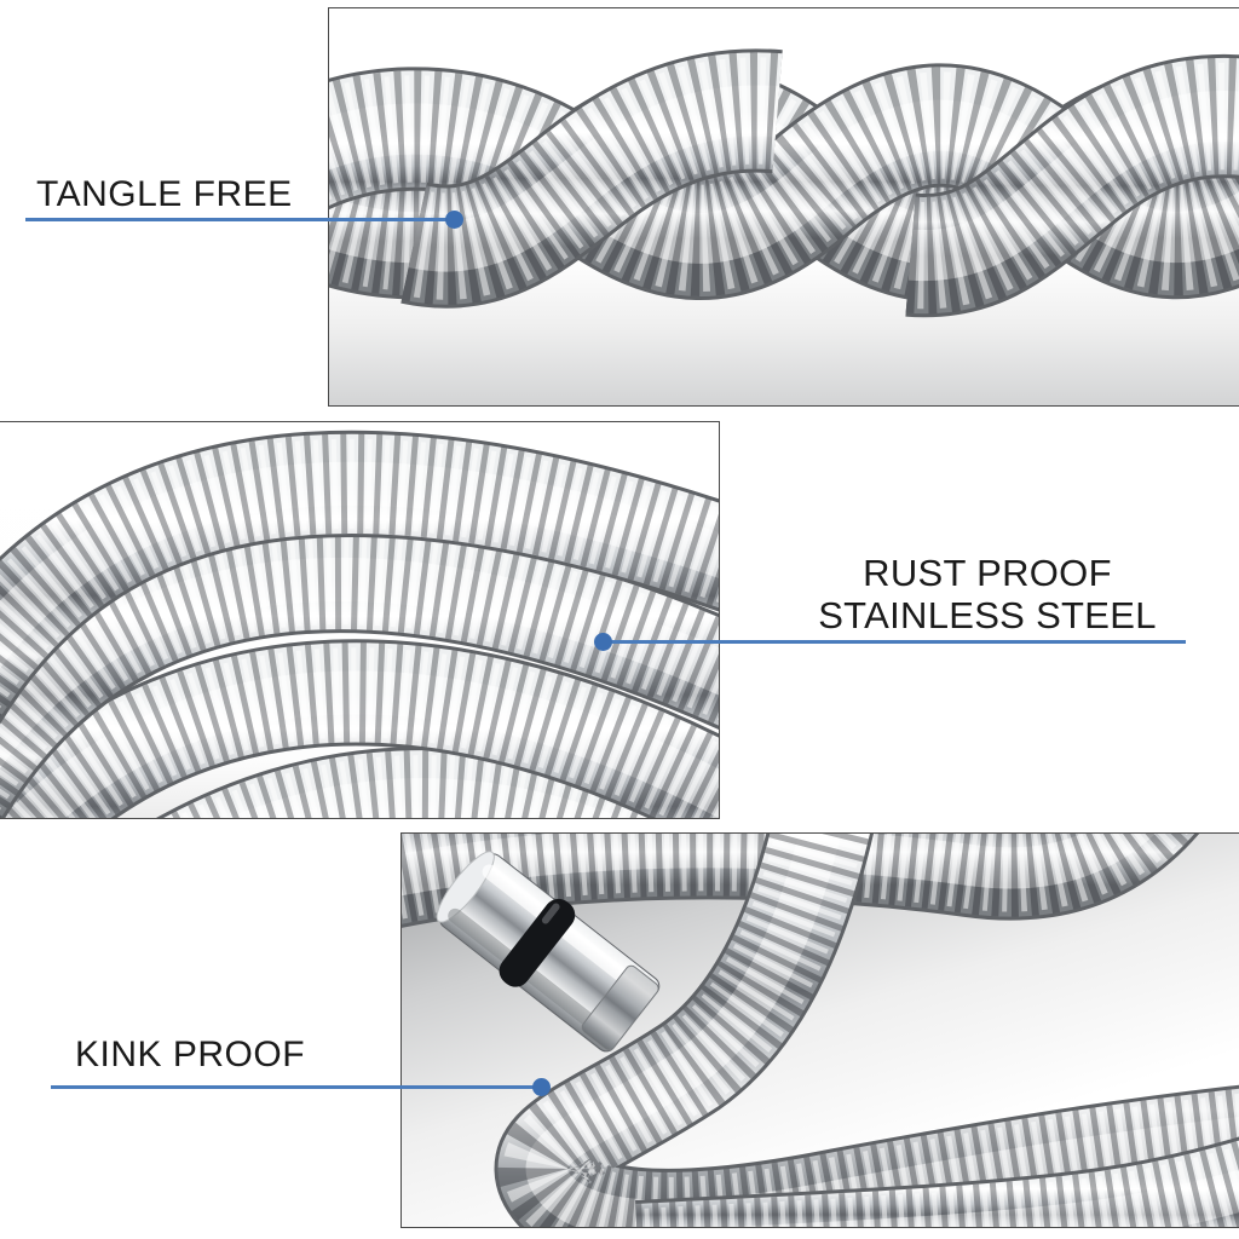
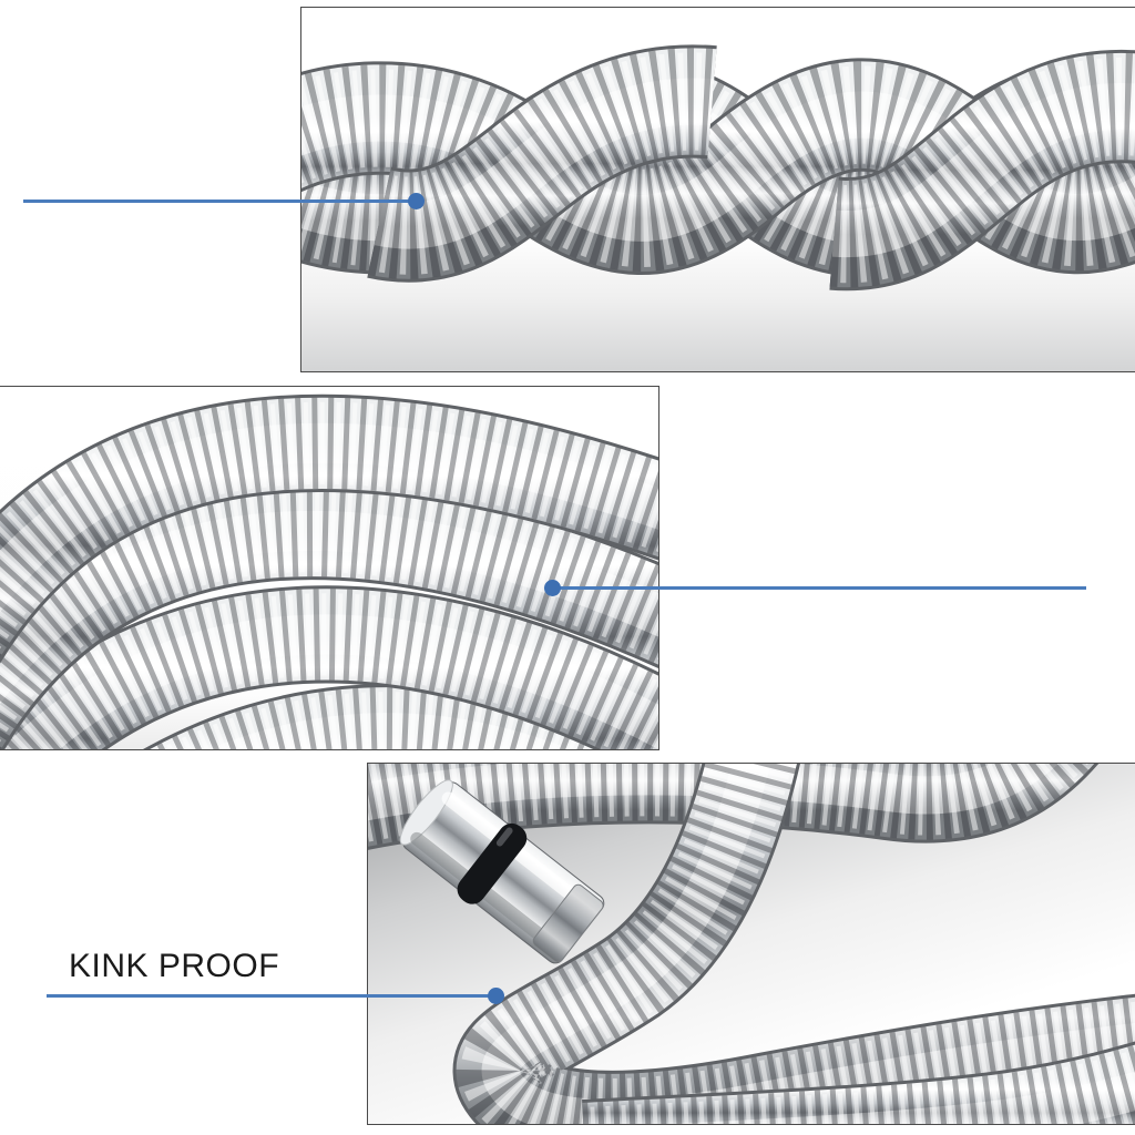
- TANGLE FREE
- RUST PROOF
- STAINLESS STEEL
  KINK PROOF
